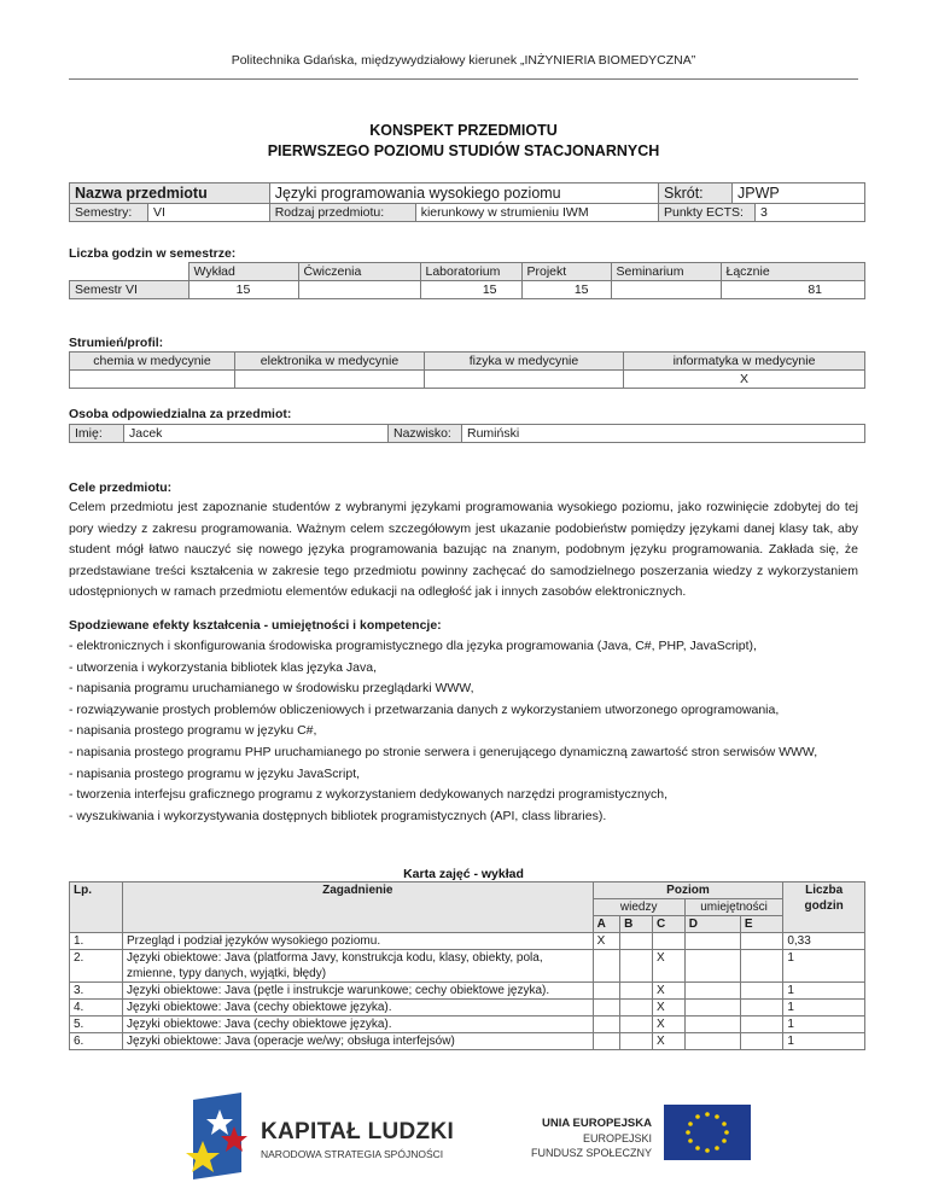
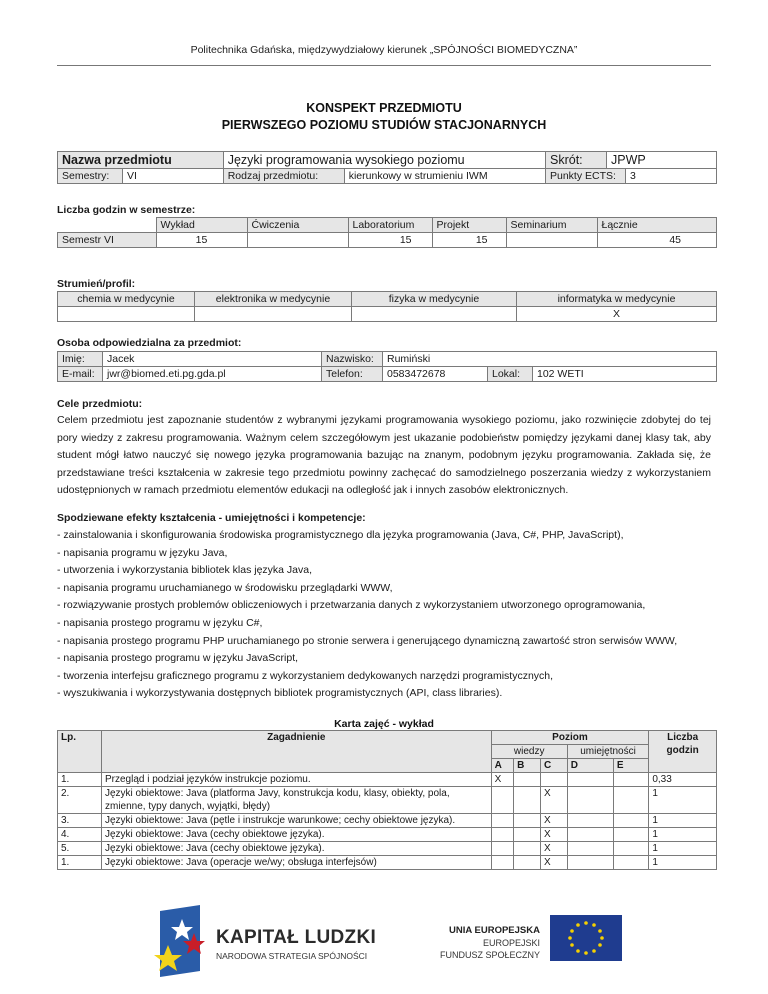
- Politechnika Gdańska, międzywydziałowy kierunek „INŻYNIERIA BIOMEDYCZNA”
+ Politechnika Gdańska, międzywydziałowy kierunek „SPÓJNOŚCI BIOMEDYCZNA”
  KONSPEKT PRZEDMIOTU
  PIERWSZEGO POZIOMU STUDIÓW STACJONARNYCH
  Nazwa przedmiotu	Języki programowania wysokiego poziomu	Skrót:	JPWP
  Semestry:	VI	Rodzaj przedmiotu:	kierunkowy w strumieniu IWM	Punkty ECTS:	3
  Liczba godzin w semestrze:
  	Wykład	Ćwiczenia	Laboratorium	Projekt	Seminarium	Łącznie
- Semestr VI	15		15	15		81
+ Semestr VI	15		15	15		45
  Strumień/profil:
  chemia w medycynie	elektronika w medycynie	fizyka w medycynie	informatyka w medycynie
  			X
  Osoba odpowiedzialna za przedmiot:
  Imię:	Jacek	Nazwisko:	Rumiński
+ E-mail:	jwr@biomed.eti.pg.gda.pl	Telefon:	0583472678	Lokal:	102 WETI
  Cele przedmiotu:
  Celem przedmiotu jest zapoznanie studentów z wybranymi językami programowania wysokiego poziomu, jako rozwinięcie zdobytej do tej pory wiedzy z zakresu programowania. Ważnym celem szczegółowym jest ukazanie podobieństw pomiędzy językami danej klasy tak, aby student mógł łatwo nauczyć się nowego języka programowania bazując na znanym, podobnym języku programowania. Zakłada się, że przedstawiane treści kształcenia w zakresie tego przedmiotu powinny zachęcać do samodzielnego poszerzania wiedzy z wykorzystaniem udostępnionych w ramach przedmiotu elementów edukacji na odległość jak i innych zasobów elektronicznych.
  Spodziewane efekty kształcenia - umiejętności i kompetencje:
- - elektronicznych i skonfigurowania środowiska programistycznego dla języka programowania (Java, C#, PHP, JavaScript),
+ - zainstalowania i skonfigurowania środowiska programistycznego dla języka programowania (Java, C#, PHP, JavaScript),
+ - napisania programu w języku Java,
  - utworzenia i wykorzystania bibliotek klas języka Java,
  - napisania programu uruchamianego w środowisku przeglądarki WWW,
  - rozwiązywanie prostych problemów obliczeniowych i przetwarzania danych z wykorzystaniem utworzonego oprogramowania,
  - napisania prostego programu w języku C#,
  - napisania prostego programu PHP uruchamianego po stronie serwera i generującego dynamiczną zawartość stron serwisów WWW,
  - napisania prostego programu w języku JavaScript,
  - tworzenia interfejsu graficznego programu z wykorzystaniem dedykowanych narzędzi programistycznych,
  - wyszukiwania i wykorzystywania dostępnych bibliotek programistycznych (API, class libraries).
  Karta zajęć - wykład
  Lp.	Zagadnienie	Poziom	Liczba godzin
  wiedzy	umiejętności
  A	B	C	D	E
- 1.	Przegląd i podział języków wysokiego poziomu.	X					0,33
+ 1.	Przegląd i podział języków instrukcje poziomu.	X					0,33
  2.	Języki obiektowe: Java (platforma Javy, konstrukcja kodu, klasy, obiekty, pola, zmienne, typy danych, wyjątki, błędy)			X			1
  3.	Języki obiektowe: Java (pętle i instrukcje warunkowe; cechy obiektowe języka).			X			1
  4.	Języki obiektowe: Java (cechy obiektowe języka).			X			1
  5.	Języki obiektowe: Java (cechy obiektowe języka).			X			1
- 6.	Języki obiektowe: Java (operacje we/wy; obsługa interfejsów)			X			1
+ 1.	Języki obiektowe: Java (operacje we/wy; obsługa interfejsów)			X			1
  KAPITAŁ LUDZKI
  NARODOWA STRATEGIA SPÓJNOŚCI
  UNIA EUROPEJSKA
  EUROPEJSKI
  FUNDUSZ SPOŁECZNY
